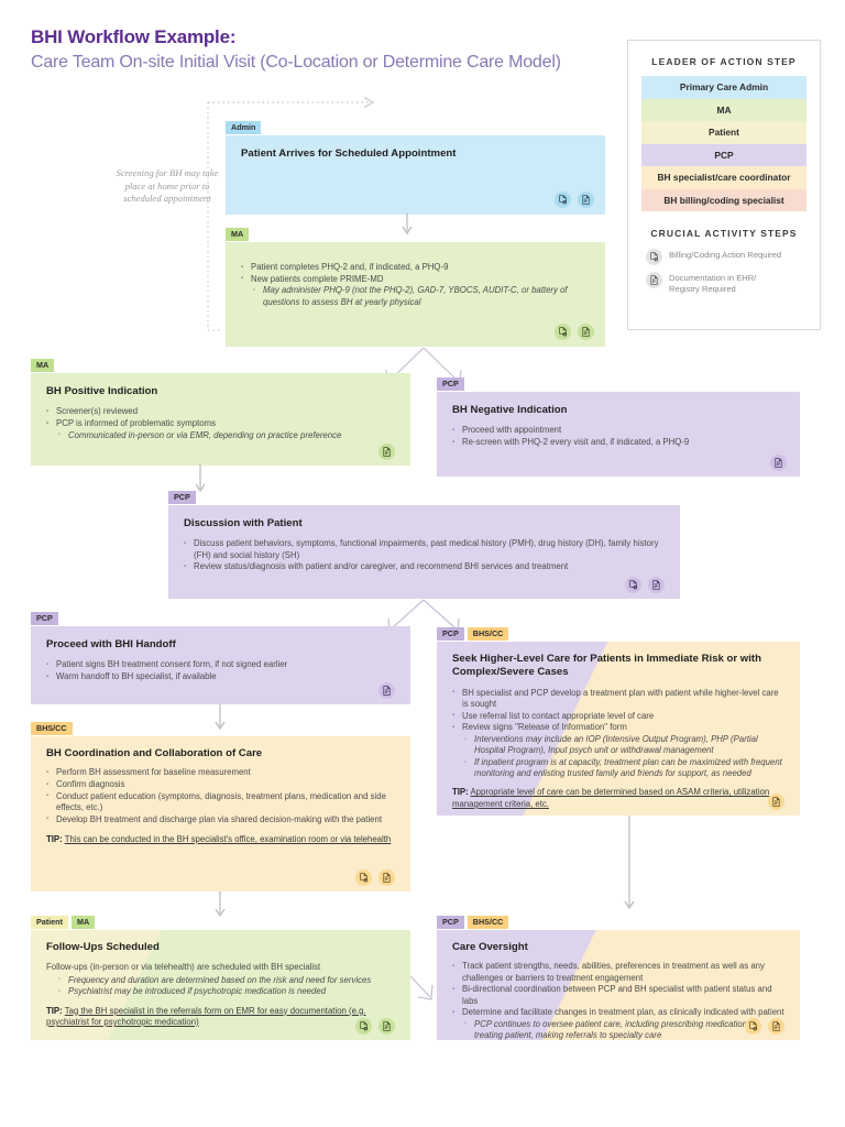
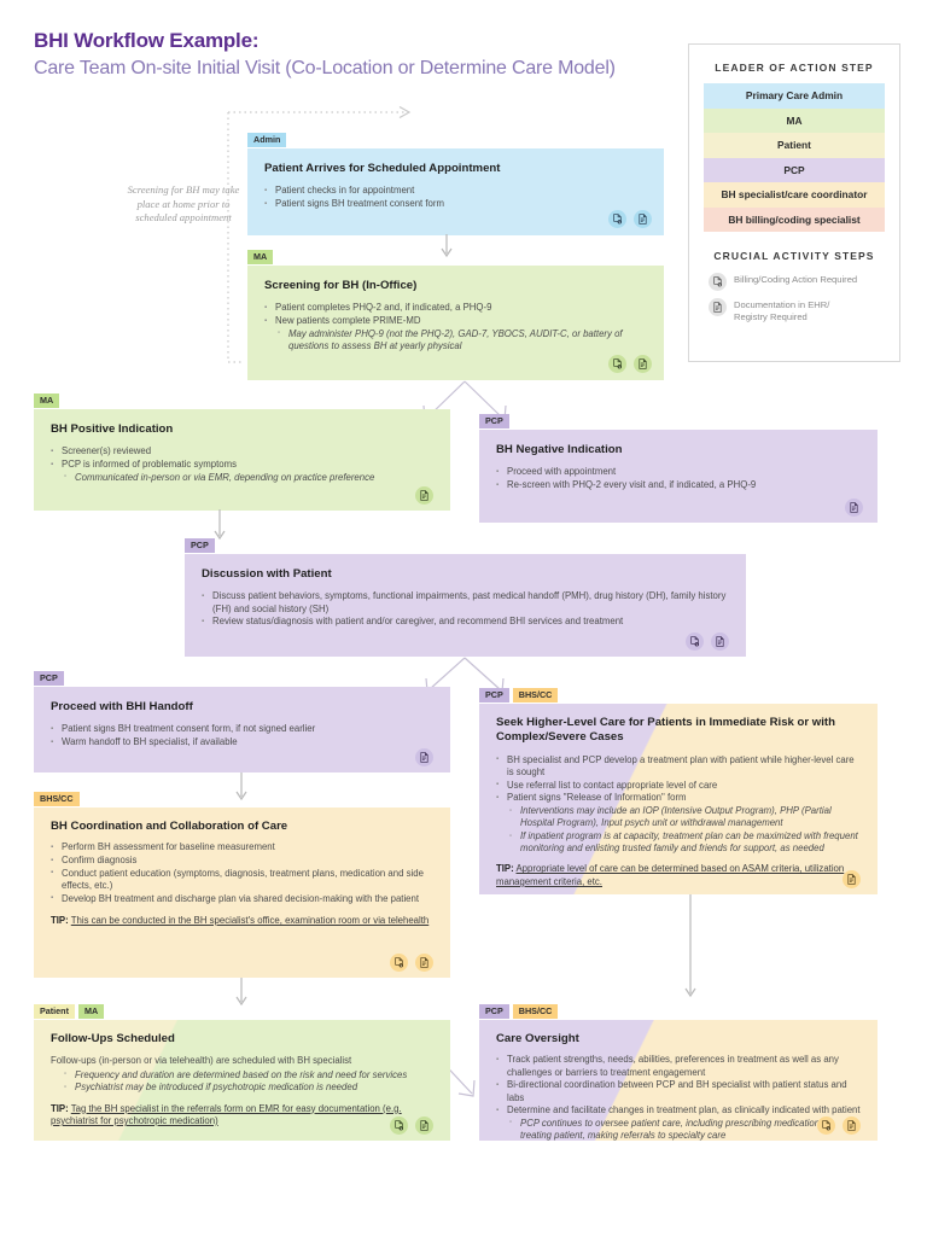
  BHI Workflow Example:
  Care Team On-site Initial Visit (Co-Location or Determine Care Model)
  LEADER OF ACTION STEP
  Primary Care Admin
  MA
  Patient
  PCP
  BH specialist/care coordinator
  BH billing/coding specialist
  CRUCIAL ACTIVITY STEPS
  Billing/Coding Action Required
  Documentation in EHR/ Registry Required
  Screening for BH may tke place at home prior to scheduled appointment
  Admin
  Patient Arrives for Scheduled Appointment
+ Patient checks in for appointment
+ Patient signs BH treatment consent form
  MA
+ Screening for BH (In-Office)
  Patient completes PHQ-2 and, if indicated, a PHQ-9
  New patients complete PRIME-MD
  May administer PHQ-9 (not the PHQ-2), GAD-7, YBOCS, AUDIT-C, or battery of questions to assess BH at yearly physical
  MA
  BH Positive Indication
  Screener(s) reviewed
  PCP is informed of problematic symptoms
  Communicated in-person or via EMR, depending on practice preference
  PCP
  BH Negative Indication
  Proceed with appointment
  Re-screen with PHQ-2 every visit and, if indicated, a PHQ-9
  PCP
  Discussion with Patient
- Discuss patient behaviors, symptoms, functional impairments, past medical history (PMH), drug history (DH), family history (FH) and social history (SH)
+ Discuss patient behaviors, symptoms, functional impairments, past medical handoff (PMH), drug history (DH), family history (FH) and social history (SH)
  Review status/diagnosis with patient and/or caregiver, and recommend BHI services and treatment
  PCP
  Proceed with BHI Handoff
  Patient signs BH treatment consent form, if not signed earlier
  Warm handoff to BH specialist, if available
  PCP
  BHS/CC
  Seek Higher-Level Care for Patients in Immediate Risk or with Complex/Severe Cases
  BH specialist and PCP develop a treatment plan with patient while higher-level care is sought
  Use referral list to contact appropriate level of care
- Review signs "Release of Information" form
+ Patient signs "Release of Information" form
  Interventions may include an IOP (Intensive Output Program), PHP (Partial Hospital Program), Input psych unit or withdrawal management
  If inpatient program is at capacity, treatment plan can be maximized with frequent monitoring and enlisting trusted family and friends for support, as needed
  TIP: Appropriate level of care can be determined based on ASAM criteria, utilization management criteria, etc.
  BHS/CC
  BH Coordination and Collaboration of Care
  Perform BH assessment for baseline measurement
  Confirm diagnosis
  Conduct patient education (symptoms, diagnosis, treatment plans, medication and side effects, etc.)
  Develop BH treatment and discharge plan via shared decision-making with the patient
  TIP: This can be conducted in the BH specialist's office, examination room or via telehealth
  Patient
  MA
  Follow-Ups Scheduled
  Follow-ups (in-person or via telehealth) are scheduled with BH specialist
  Frequency and duration are determined based on the risk and need for services
  Psychiatrist may be introduced if psychotropic medication is needed
  TIP: Tag the BH specialist in the referrals form on EMR for easy documentation (e.g. psychiatrist for psychotropic medication)
  PCP
  BHS/CC
  Care Oversight
  Track patient strengths, needs, abilities, preferences in treatment as well as any challenges or barriers to treatment engagement
  Bi-directional coordination between PCP and BH specialist with patient status and labs
  Determine and facilitate changes in treatment plan, as clinically indicated with patient
  PCP continues to oversee patient care, including prescribing medicatio treating patient, making referrals to specialty care
